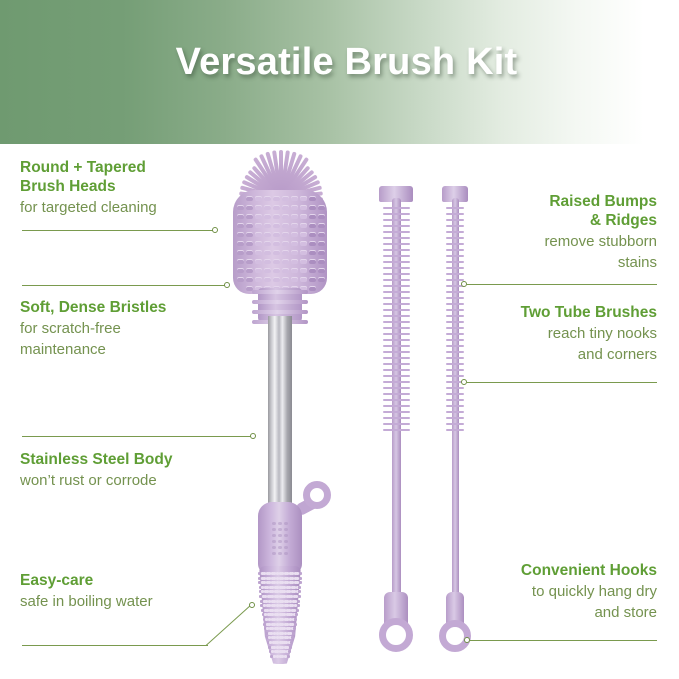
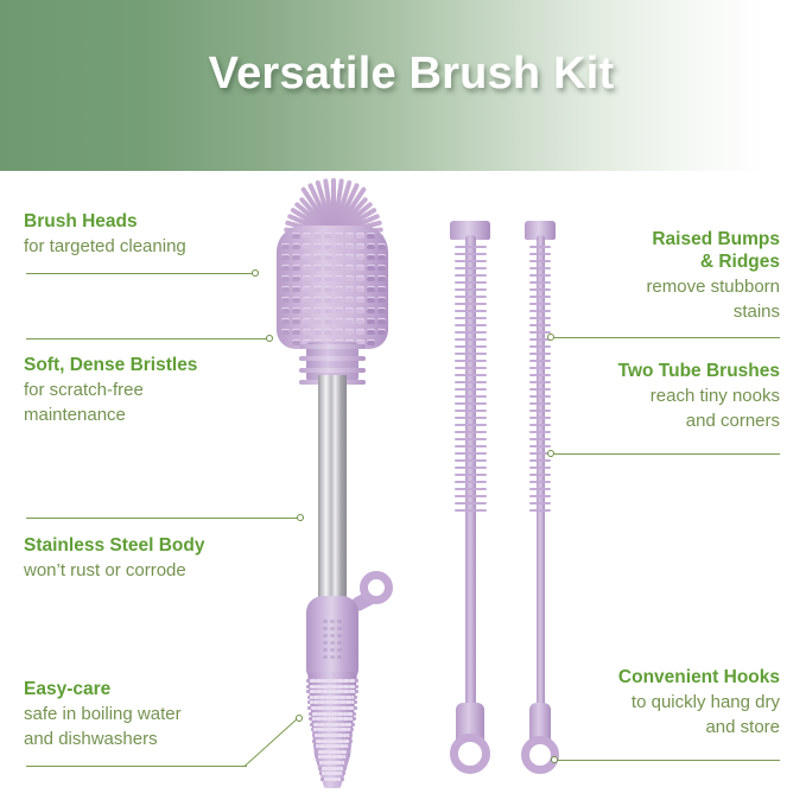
  Versatile Brush Kit
- Round + Tapered
  Brush Heads
  for targeted cleaning
  Soft, Dense Bristles
  for scratch-free
  maintenance
  Stainless Steel Body
  won’t rust or corrode
  Easy-care
  safe in boiling water
+ and dishwashers
  Raised Bumps
  & Ridges
  remove stubborn
  stains
  Two Tube Brushes
  reach tiny nooks
  and corners
  Convenient Hooks
  to quickly hang dry
  and store
